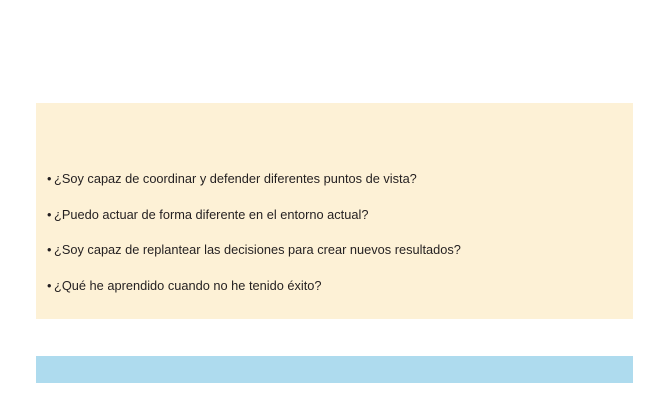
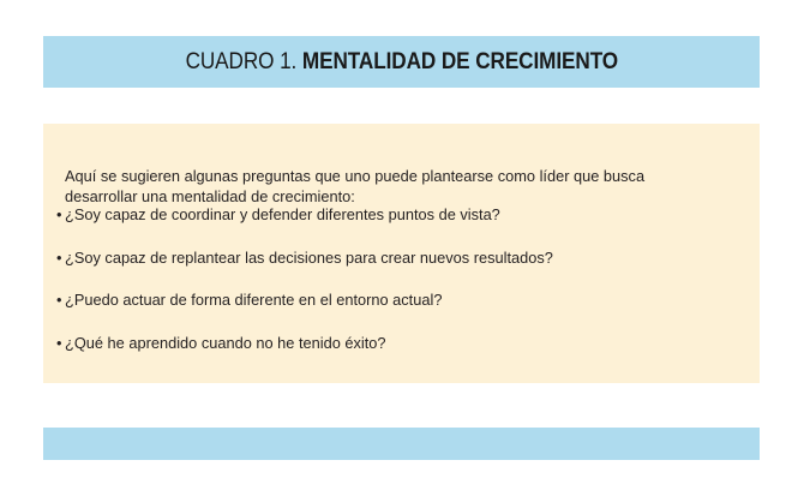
+ CUADRO 1. MENTALIDAD DE CRECIMIENTO
+ Aquí se sugieren algunas preguntas que uno puede plantearse como líder que busca desarrollar una mentalidad de crecimiento:
  •
  ¿Soy capaz de coordinar y defender diferentes puntos de vista?
  •
- ¿Puedo actuar de forma diferente en el entorno actual?
+ ¿Soy capaz de replantear las decisiones para crear nuevos resultados?
  •
- ¿Soy capaz de replantear las decisiones para crear nuevos resultados?
+ ¿Puedo actuar de forma diferente en el entorno actual?
  •
  ¿Qué he aprendido cuando no he tenido éxito?
